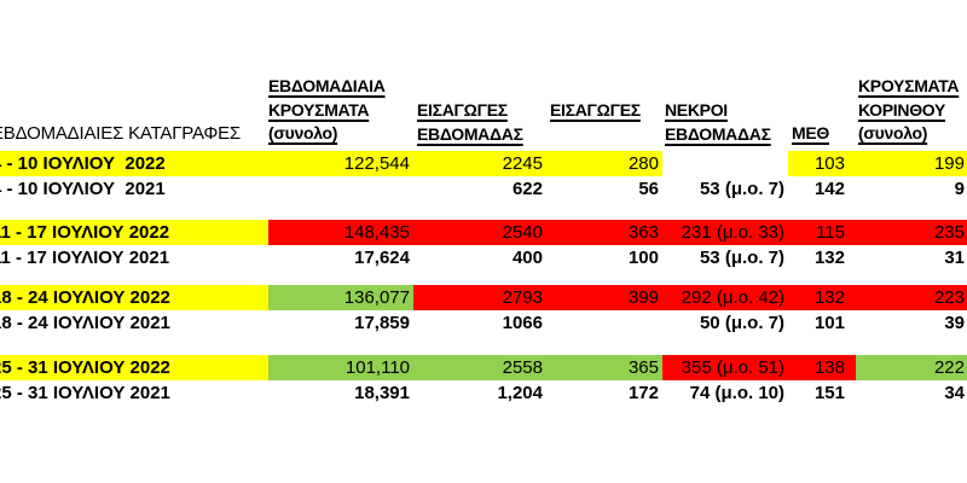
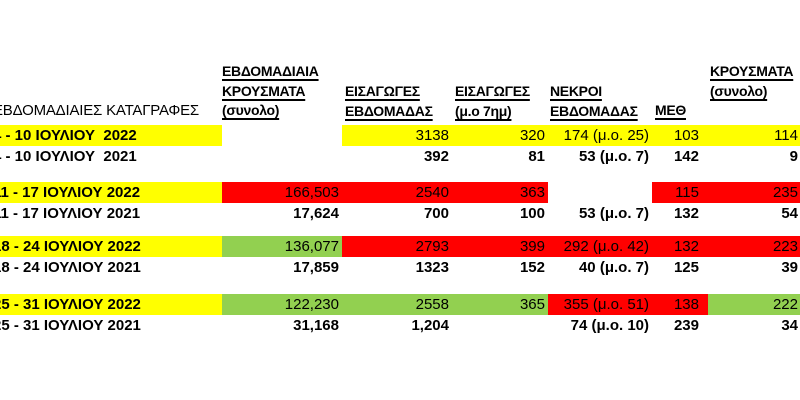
  ΒΔΟΜΑΔΙΑΙΕΣ ΚΑΤΑΓΡΑΦΕΣ
  ΕΒΔΟΜΑΔΙΑΙΑ
  ΚΡΟΥΣΜΑΤΑ
  (συνολο)
  ΕΙΣΑΓΩΓΕΣ
  ΕΒΔΟΜΑΔΑΣ
  ΕΙΣΑΓΩΓΕΣ
+ (μ.ο 7ημ)
  ΝΕΚΡΟΙ
  ΕΒΔΟΜΑΔΑΣ
  ΜΕΘ
  ΚΡΟΥΣΜΑΤΑ
- ΚΟΡΙΝΘΟΥ
  (συνολο)
  - 10 ΙΟΥΛΙΟΥ 2022
- 122,544
- 2245
+ 3138
- 280
+ 320
+ 174 (μ.ο. 25)
  103
- 199
+ 114
  - 10 ΙΟΥΛΙΟΥ 2021
- 622
+ 392
- 56
+ 81
  53 (μ.ο. 7)
  142
  9
  1 - 17 ΙΟΥΛΙΟΥ 2022
- 148,435
+ 166,503
  2540
  363
- 231 (μ.ο. 33)
  115
  235
  1 - 17 ΙΟΥΛΙΟΥ 2021
  17,624
- 400
+ 700
  100
  53 (μ.ο. 7)
  132
- 31
+ 54
  8 - 24 ΙΟΥΛΙΟΥ 2022
  136,077
  2793
  399
  292 (μ.ο. 42)
  132
  223
  8 - 24 ΙΟΥΛΙΟΥ 2021
  17,859
- 1066
+ 1323
+ 152
- 50 (μ.ο. 7)
+ 40 (μ.ο. 7)
- 101
+ 125
  39
  5 - 31 ΙΟΥΛΙΟΥ 2022
- 101,110
+ 122,230
  2558
  365
  355 (μ.ο. 51)
  138
  222
  5 - 31 ΙΟΥΛΙΟΥ 2021
- 18,391
+ 31,168
  1,204
- 172
  74 (μ.ο. 10)
- 151
+ 239
  34
